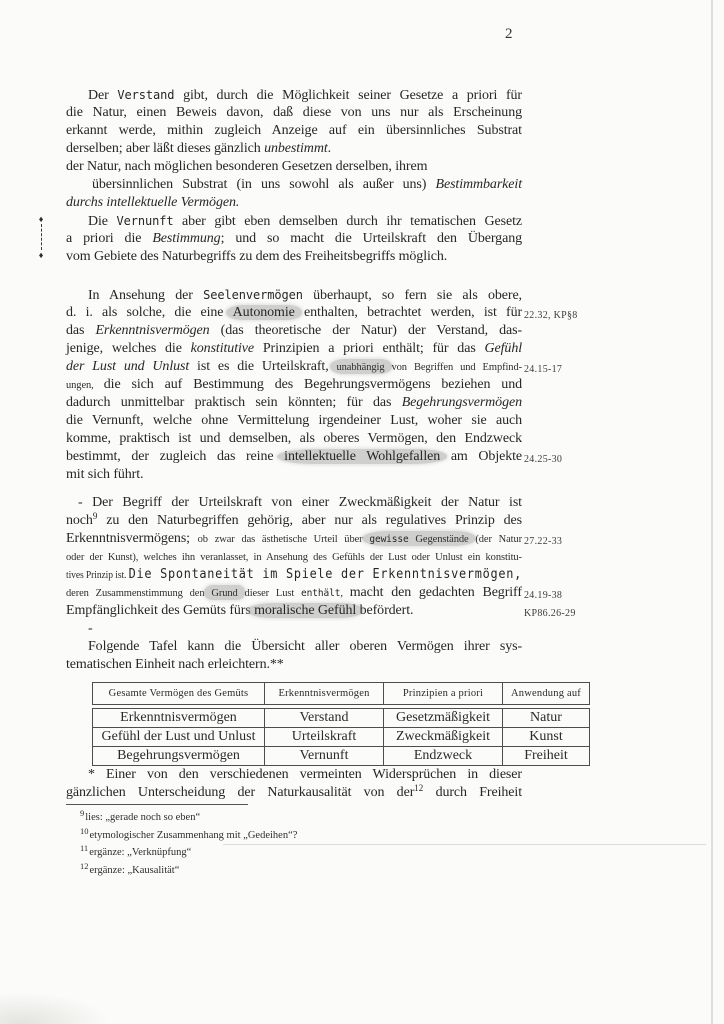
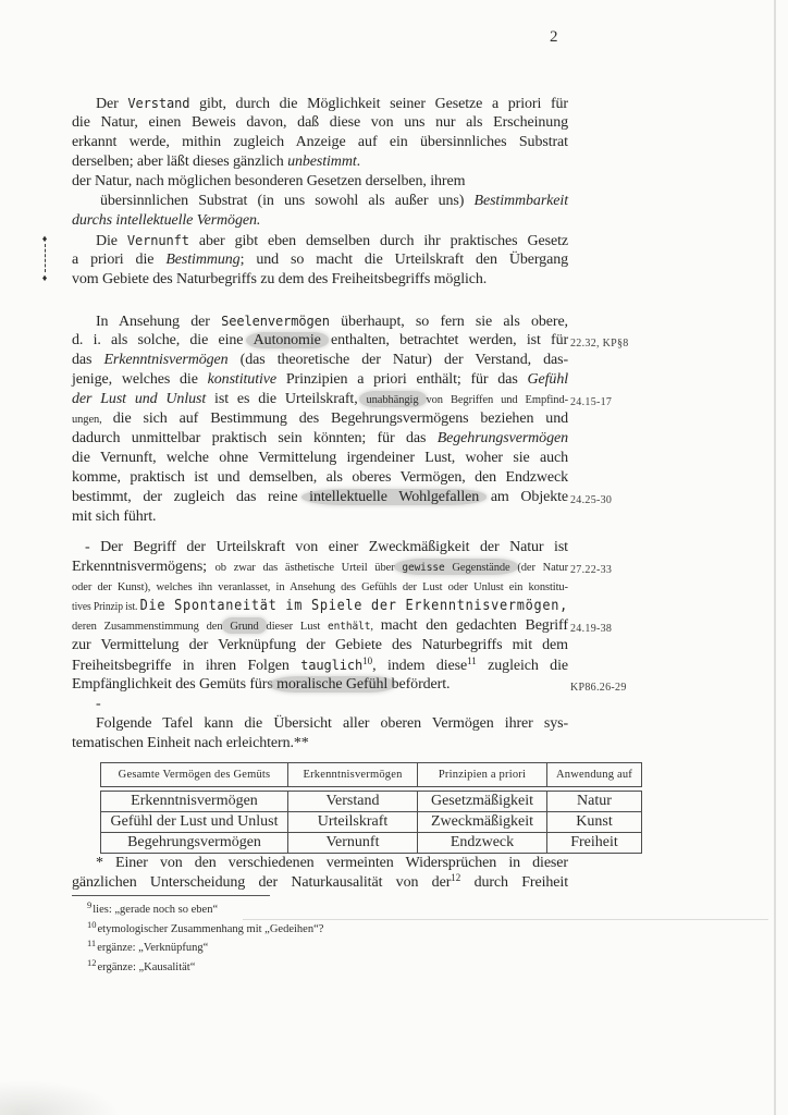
  2
  Der Verstand gibt, durch die Möglichkeit seiner Gesetze a priori für
  die Natur, einen Beweis davon, daß diese von uns nur als Erscheinung
  erkannt werde, mithin zugleich Anzeige auf ein übersinnliches Substrat
  derselben; aber läßt dieses gänzlich unbestimmt.
  der Natur, nach möglichen besonderen Gesetzen derselben, ihrem
  übersinnlichen Substrat (in uns sowohl als außer uns) Bestimmbarkeit
  durchs intellektuelle Vermögen.
  ♦
  ♦
- Die Vernunft aber gibt eben demselben durch ihr tematischen Gesetz
+ Die Vernunft aber gibt eben demselben durch ihr praktisches Gesetz
  a priori die Bestimmung; und so macht die Urteilskraft den Übergang
  vom Gebiete des Naturbegriffs zu dem des Freiheitsbegriffs möglich.
  In Ansehung der Seelenvermögen überhaupt, so fern sie als obere,
  d. i. als solche, die eine Autonomie enthalten, betrachtet werden, ist für
  22.32, KP§8
  das Erkenntnisvermögen (das theoretische der Natur) der Verstand, das-
  jenige, welches die konstitutive Prinzipien a priori enthält; für das Gefühl
  der Lust und Unlust ist es die Urteilskraft, unabhängig von Begriffen und Empfind-
  24.15-17
  ungen, die sich auf Bestimmung des Begehrungsvermögens beziehen und
  dadurch unmittelbar praktisch sein könnten; für das Begehrungsvermögen
  die Vernunft, welche ohne Vermittelung irgendeiner Lust, woher sie auch
  komme, praktisch ist und demselben, als oberes Vermögen, den Endzweck
  bestimmt, der zugleich das reine intellektuelle Wohlgefallen am Objekte
  24.25-30
  mit sich führt.
  - Der Begriff der Urteilskraft von einer Zweckmäßigkeit der Natur ist
- noch9 zu den Naturbegriffen gehörig, aber nur als regulatives Prinzip des
  Erkenntnisvermögens; ob zwar das ästhetische Urteil über gewisse Gegenstände (der Natur
  27.22-33
  oder der Kunst), welches ihn veranlasset, in Ansehung des Gefühls der Lust oder Unlust ein konstitu-
  tives Prinzip ist. Die Spontaneität im Spiele der Erkenntnisvermögen,
  deren Zusammenstimmung den Grund dieser Lust enthält, macht den gedachten Begriff
  24.19-38
+ zur Vermittelung der Verknüpfung der Gebiete des Naturbegriffs mit dem
+ Freiheitsbegriffe in ihren Folgen tauglich10, indem diese11 zugleich die
  Empfänglichkeit des Gemüts fürs moralische Gefühl befördert.
  KP86.26-29
  -
  Folgende Tafel kann die Übersicht aller oberen Vermögen ihrer sys-
  tematischen Einheit nach erleichtern.**
  Gesamte Vermögen des Gemüts	Erkenntnisvermögen	Prinzipien a priori	Anwendung auf
  Erkenntnisvermögen	Verstand	Gesetzmäßigkeit	Natur
  Gefühl der Lust und Unlust	Urteilskraft	Zweckmäßigkeit	Kunst
  Begehrungsvermögen	Vernunft	Endzweck	Freiheit
  * Einer von den verschiedenen vermeinten Widersprüchen in dieser
  gänzlichen Unterscheidung der Naturkausalität von der12 durch Freiheit
  9lies: „gerade noch so eben“
  10etymologischer Zusammenhang mit „Gedeihen“?
  11ergänze: „Verknüpfung“
  12ergänze: „Kausalität“
